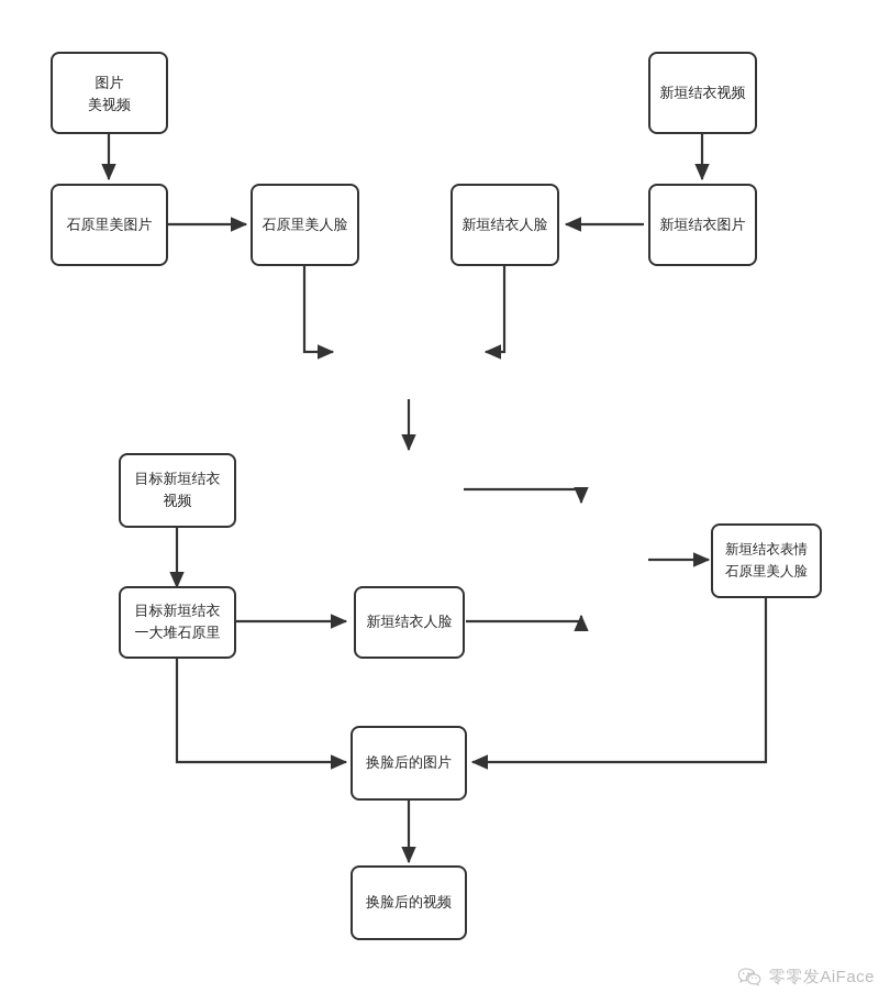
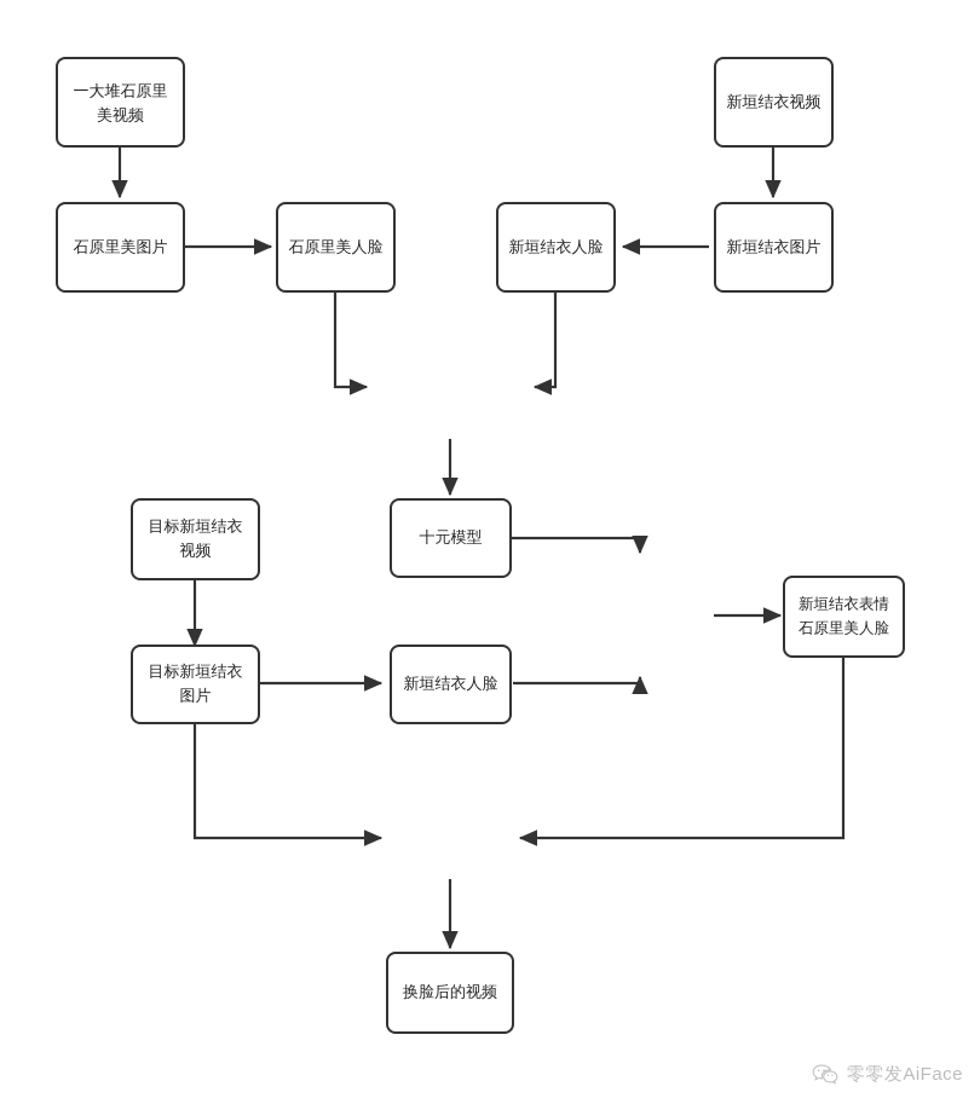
- 图片
+ 一大堆石原里
  美视频
  石原里美图片
  石原里美人脸
  新垣结衣视频
  新垣结衣图片
  新垣结衣人脸
+ 十元模型
  目标新垣结衣
  视频
  目标新垣结衣
- 一大堆石原里
+ 图片
  新垣结衣人脸
  新垣结衣表情
  石原里美人脸
- 换脸后的图片
  换脸后的视频
  零零发AiFace
